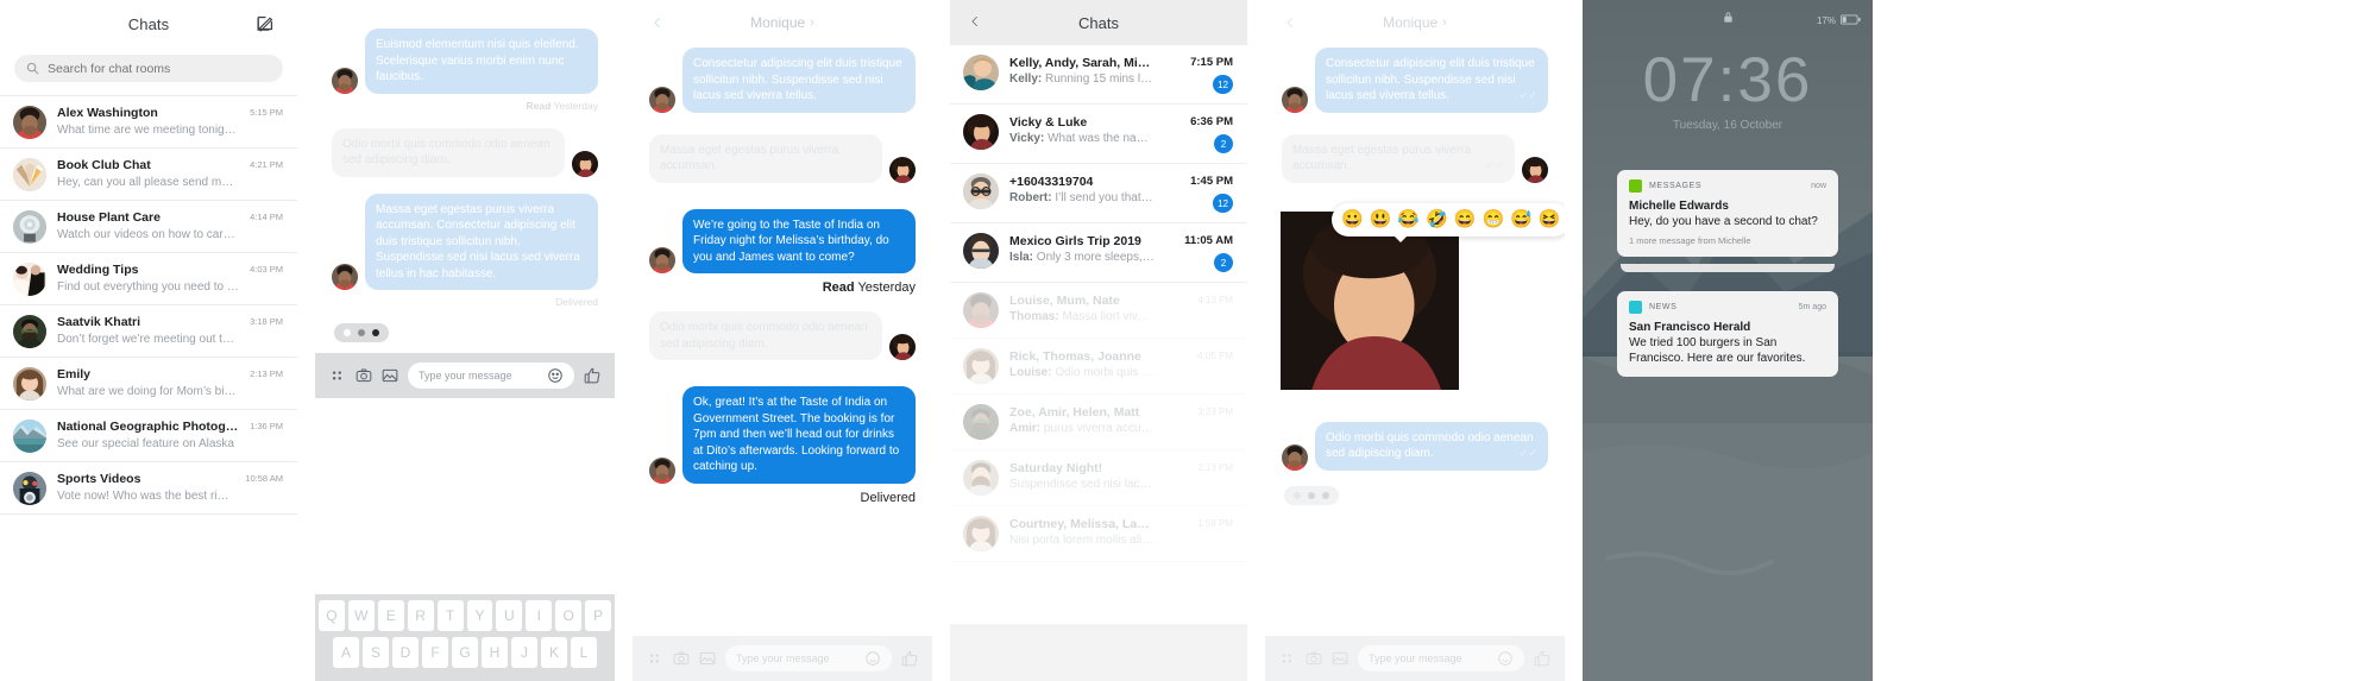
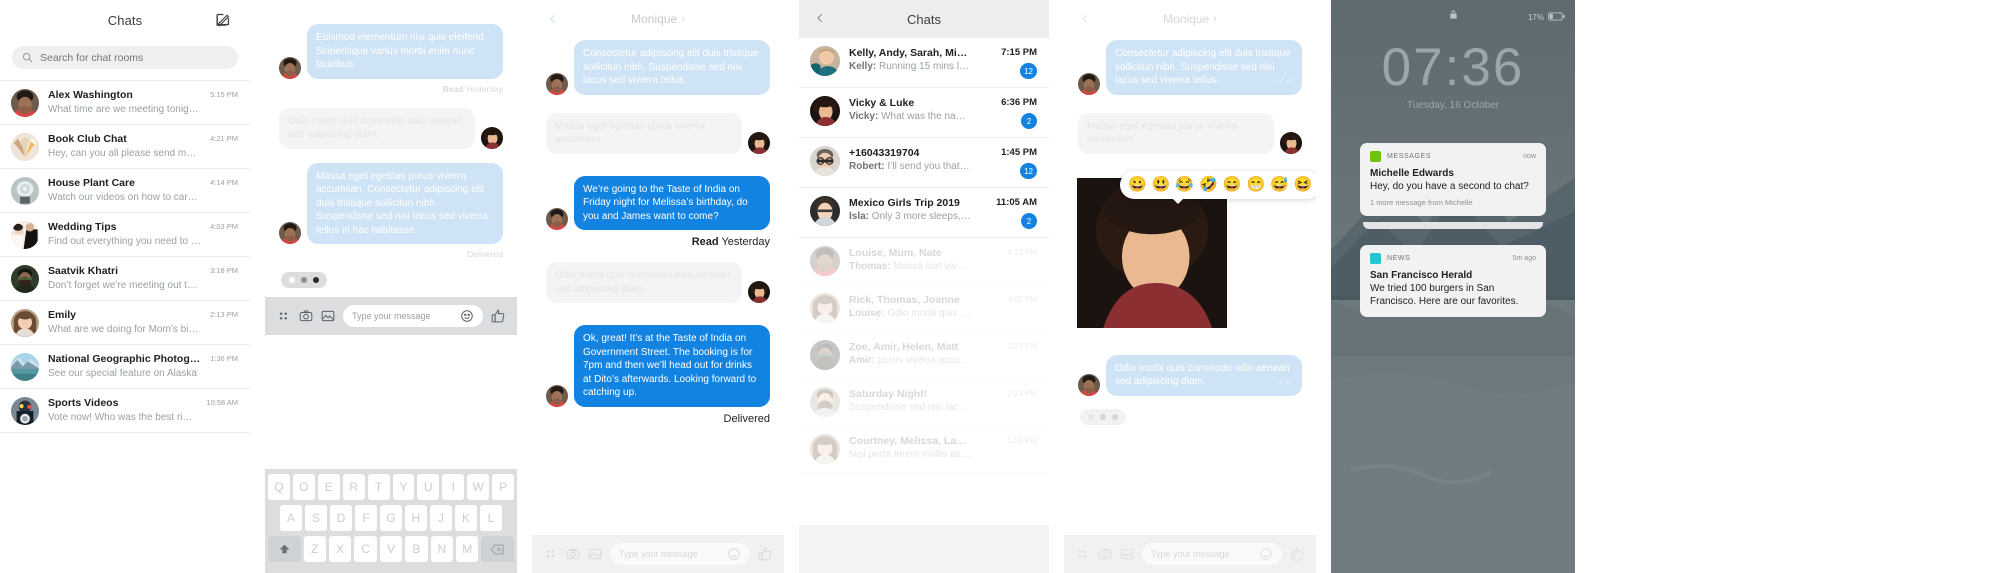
  Chats
  Search for chat rooms
  Alex Washington
  What time are we meeting tonight?
  5:15 PM
  Book Club Chat
  Hey, can you all please send me y
  4:21 PM
  House Plant Care
  Watch our videos on how to care f
  4:14 PM
  Wedding Tips
  Find out everything you need to kn
  4:03 PM
  Saatvik Khatri
  Don’t forget we’re meeting out the
  3:18 PM
  Emily
  What are we doing for Mom’s birth
  2:13 PM
  National Geographic Photogra
  See our special feature on Alaska
  1:36 PM
  Sports Videos
  Vote now! Who was the best rider
  10:58 AM
  Euismod elementum nisi quis eleifend. Scelerisque varius morbi enim nunc faucibus.
  Read Yesterday
  Massa eget egestas purus viverra accumsan. Consectetur adipiscing elit duis tristique sollicitun nibh. Suspendisse sed nisi lacus sed viverra tellus in hac habitasse.
  Delivered
  Type your message
  Q
- W
+ O
  E
  R
  T
  Y
  U
  I
- O
+ W
  P
  A
  S
  D
  F
  G
  H
  J
  K
  L
+ Z
+ X
+ C
+ V
+ B
+ N
+ M
  Monique
  ›
  Consectetur adipiscing elit duis tristique sollicitun nibh. Suspendisse sed nisi lacus sed viverra tellus.
  We’re going to the Taste of India on Friday night for Melissa’s birthday, do you and James want to come?
  Read Yesterday
  Ok, great! It’s at the Taste of India on Government Street. The booking is for 7pm and then we’ll head out for drinks at Dito’s afterwards. Looking forward to catching up.
  Delivered
  Type your message
  Chats
  Kelly, Andy, Sarah, Mick,
  Kelly: Running 15 mins late
  7:15 PM
  12
  Vicky & Luke
  Vicky: What was the name
  6:36 PM
  2
  +16043319704
  Robert: I’ll send you that do
  1:45 PM
  12
  Mexico Girls Trip 2019
  Isla: Only 3 more sleeps, w
  11:05 AM
  2
  Louise, Mum, Nate
  Thomas: Massa liort viverra
  Rick, Thomas, Joanne
  Louise: Odio morbi quis co
  Zoe, Amir, Helen, Matt
  Amir: purus viverra accums
  Saturday Night!
  Suspendisse sed nisi lacus
  Courtney, Melissa, Laura
  Nisi porta lorem mollis aliqu
  Monique
  ›
  Consectetur adipiscing elit duis tristique sollicitun nibh. Suspendisse sed nisi lacus sed viverra tellus.
  😀
  😃
  😂
  🤣
  😄
  😁
  😅
  😆
  Odio morbi quis commodo odio aenean sed adipiscing diam.
  Type your message
  17%
  07:36
  Tuesday, 16 October
  Michelle Edwards
  Hey, do you have a second to chat?
  1 more message from Michelle
  San Francisco Herald
  We tried 100 burgers in San Francisco. Here are our favorites.
